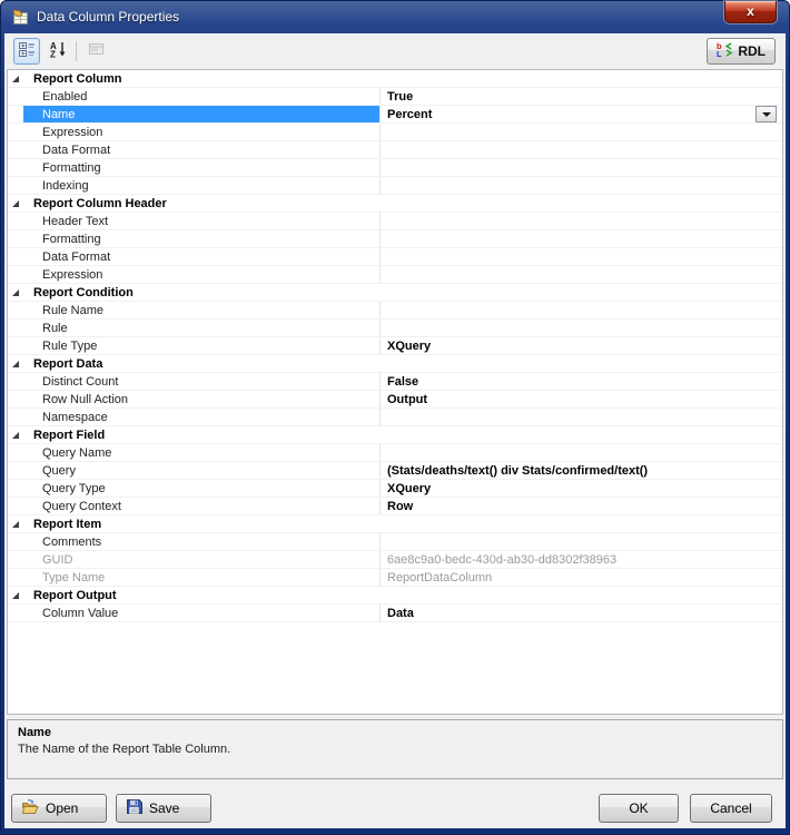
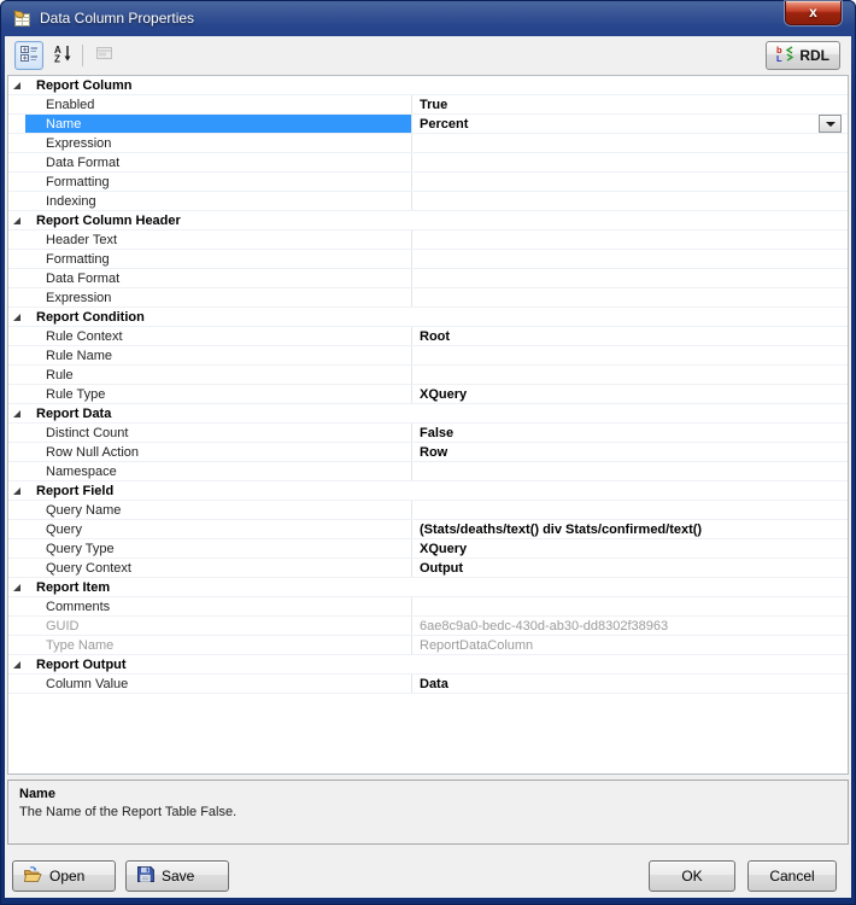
  Data Column Properties
  x
  A
  Z
  b
  L
  RDL
  Report Column
  Enabled
  True
  Name
  Percent
  Expression
  Data Format
  Formatting
  Indexing
  Report Column Header
  Header Text
  Formatting
  Data Format
  Expression
  Report Condition
+ Rule Context
+ Root
  Rule Name
  Rule
  Rule Type
  XQuery
  Report Data
  Distinct Count
  False
  Row Null Action
- Output
+ Row
  Namespace
  Report Field
  Query Name
  Query
  (Stats/deaths/text() div Stats/confirmed/text()
  Query Type
  XQuery
  Query Context
- Row
+ Output
  Report Item
  Comments
  GUID
  6ae8c9a0-bedc-430d-ab30-dd8302f38963
  Type Name
  ReportDataColumn
  Report Output
  Column Value
  Data
  Name
- The Name of the Report Table Column.
+ The Name of the Report Table False.
  Open
  Save
  OK
  Cancel
